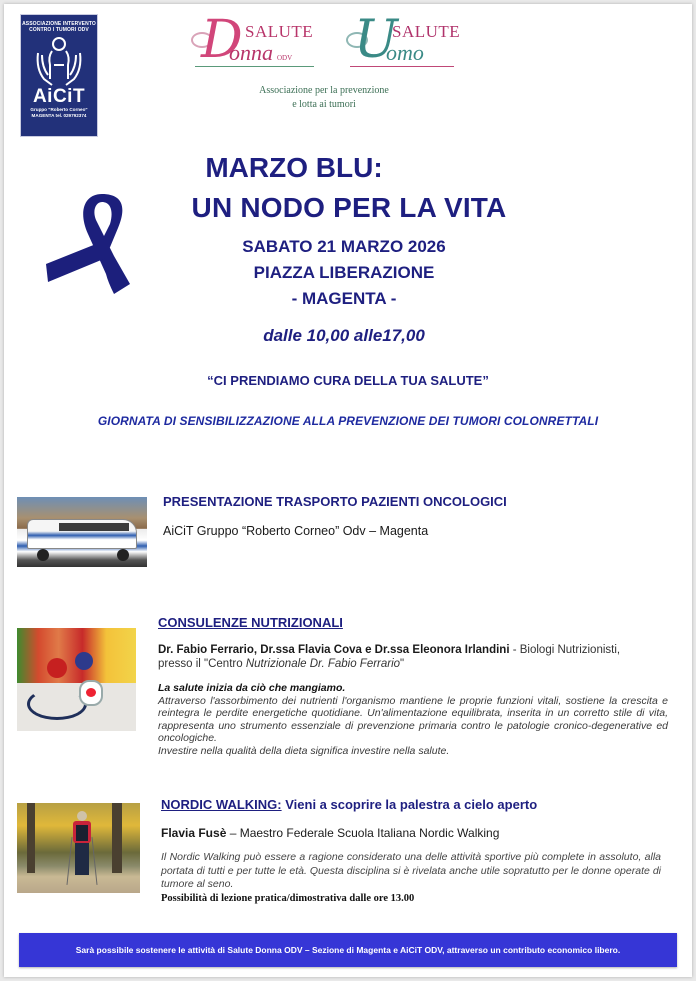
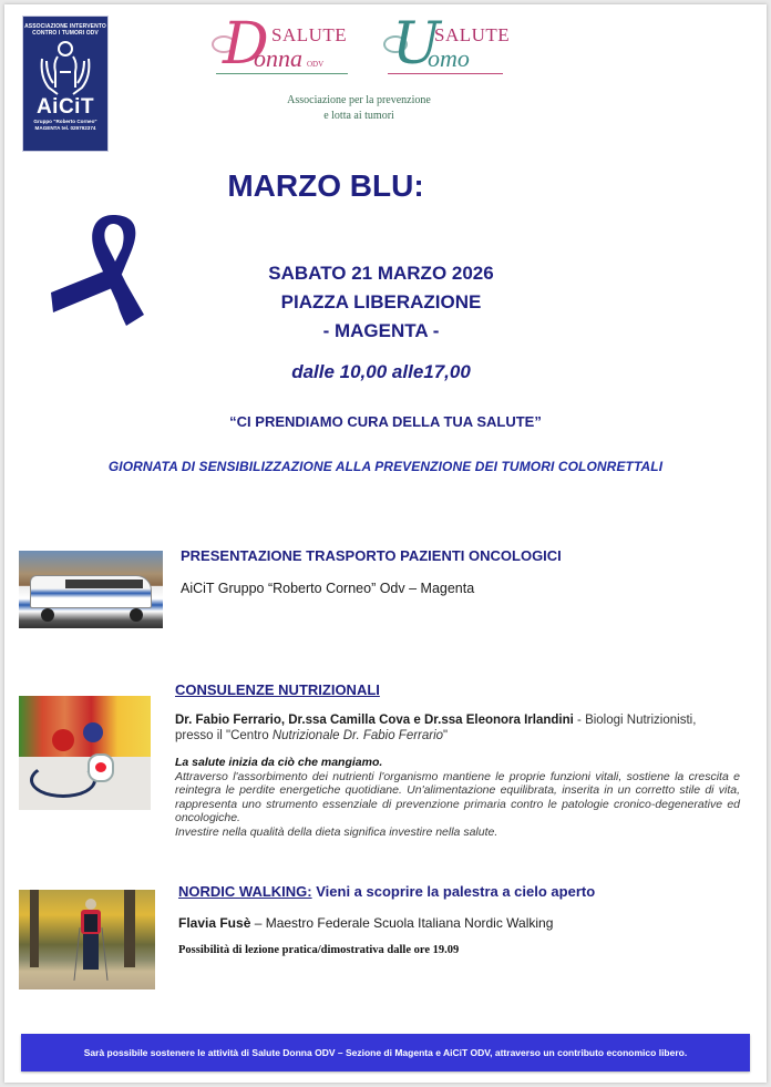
  AiCiT
  D
  SALUTE
  onna ODV
  U
  SALUTE
  omo
  Associazione per la prevenzione
  e lotta ai tumori
  MARZO BLU:
- UN NODO PER LA VITA
  SABATO 21 MARZO 2026
  PIAZZA LIBERAZIONE
  - MAGENTA -
  dalle 10,00 alle17,00
  “CI PRENDIAMO CURA DELLA TUA SALUTE”
  GIORNATA DI SENSIBILIZZAZIONE ALLA PREVENZIONE DEI TUMORI COLONRETTALI
  PRESENTAZIONE TRASPORTO PAZIENTI ONCOLOGICI
  AiCiT Gruppo “Roberto Corneo” Odv – Magenta
  CONSULENZE NUTRIZIONALI
- Dr. Fabio Ferrario, Dr.ssa Flavia Cova e Dr.ssa Eleonora Irlandini - Biologi Nutrizionisti, presso il "Centro Nutrizionale Dr. Fabio Ferrario"
+ Dr. Fabio Ferrario, Dr.ssa Camilla Cova e Dr.ssa Eleonora Irlandini - Biologi Nutrizionisti, presso il "Centro Nutrizionale Dr. Fabio Ferrario"
  La salute inizia da ciò che mangiamo.
  Attraverso l'assorbimento dei nutrienti l'organismo mantiene le proprie funzioni vitali, sostiene la crescita e reintegra le perdite energetiche quotidiane. Un'alimentazione equilibrata, inserita in un corretto stile di vita, rappresenta uno strumento essenziale di prevenzione primaria contro le patologie cronico-degenerative ed oncologiche.
  Investire nella qualità della dieta significa investire nella salute.
  NORDIC WALKING: Vieni a scoprire la palestra a cielo aperto
  Flavia Fusè – Maestro Federale Scuola Italiana Nordic Walking
- Il Nordic Walking può essere a ragione considerato una delle attività sportive più complete in assoluto, alla portata di tutti e per tutte le età. Questa disciplina si è rivelata anche utile sopratutto per le donne operate di tumore al seno.
- Possibilità di lezione pratica/dimostrativa dalle ore 13.00
+ Possibilità di lezione pratica/dimostrativa dalle ore 19.09
  Sarà possibile sostenere le attività di Salute Donna ODV – Sezione di Magenta e AiCiT ODV, attraverso un contributo economico libero.
